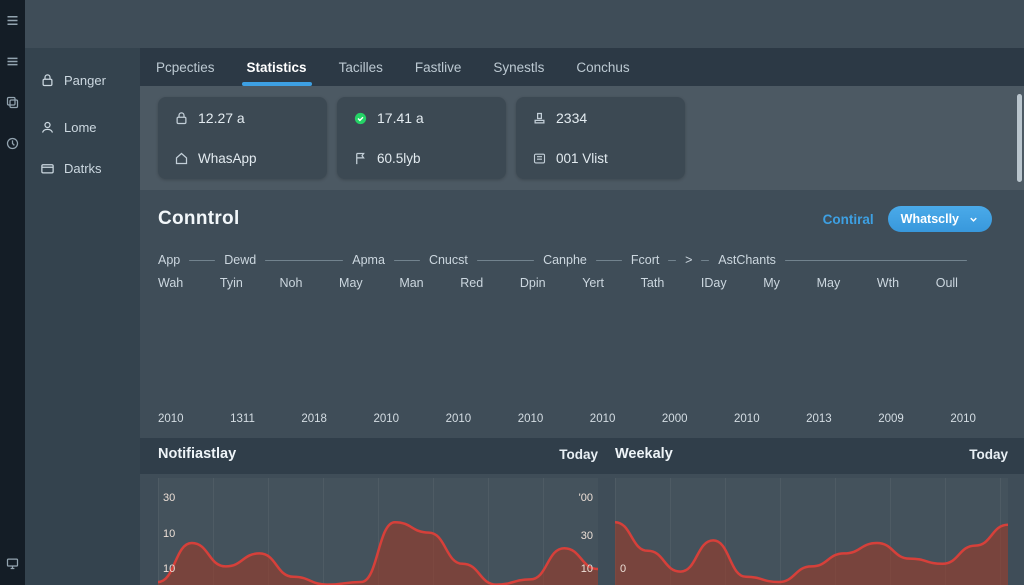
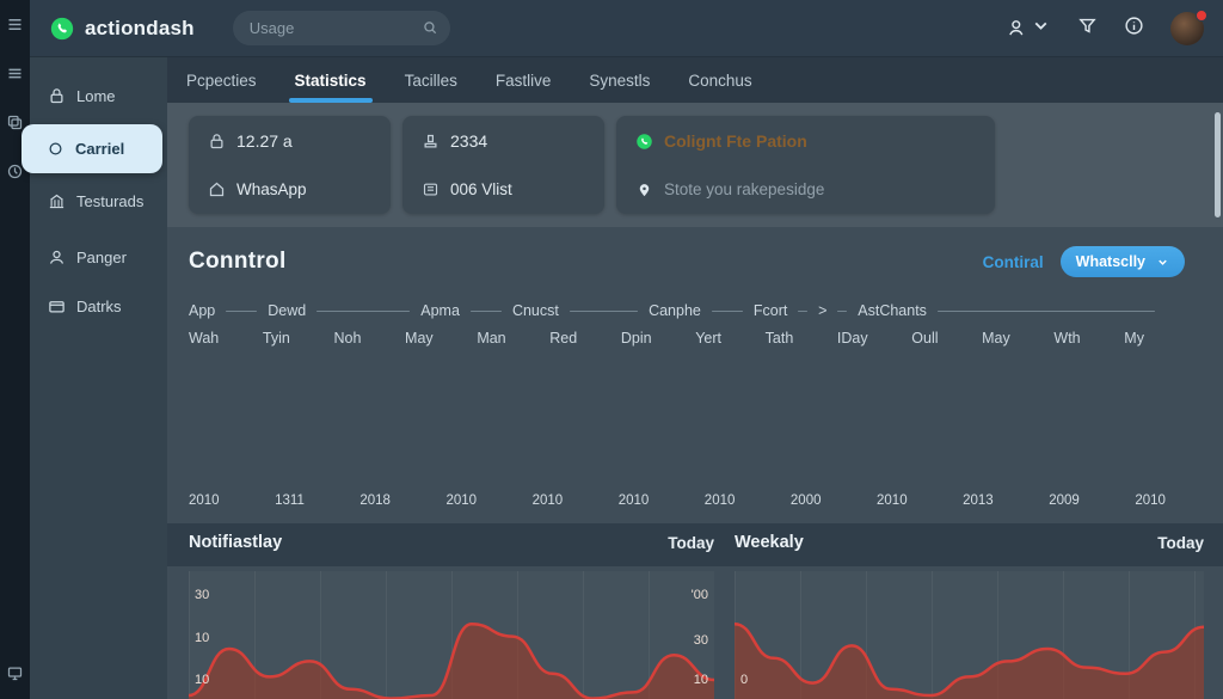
+ actiondash
+ Usage
- Panger
+ Lome
+ Carriel
+ Testurads
- Lome
+ Panger
  Datrks
  Pcpecties
  Statistics
  Tacilles
  Fastlive
  Synestls
  Conchus
  12.27 a
  WhasApp
- 17.41 a
- 60.5lyb
  2334
- 001 Vlist
+ 006 Vlist
+ Colignt Fte Pation
+ Stote you rakepesidge
  Conntrol
  Contiral
  Whatsclly
  App
  Dewd
  Apma
  Cnucst
  Canphe
  Fcort
  >
  Ast
  Chants
  Wah
  Tyin
  Noh
  May
  Man
  Red
  Dpin
  Yert
  Tath
  IDay
- My
+ Oull
  May
  Wth
- Oull
+ My
  2010
  1311
  2018
  2010
  2010
  2010
  2010
  2000
  2010
  2013
  2009
  2010
  Notifiastlay
  Today
  Weekaly
  Today
  30
  10
  10
  '00
  30
  10
  0
